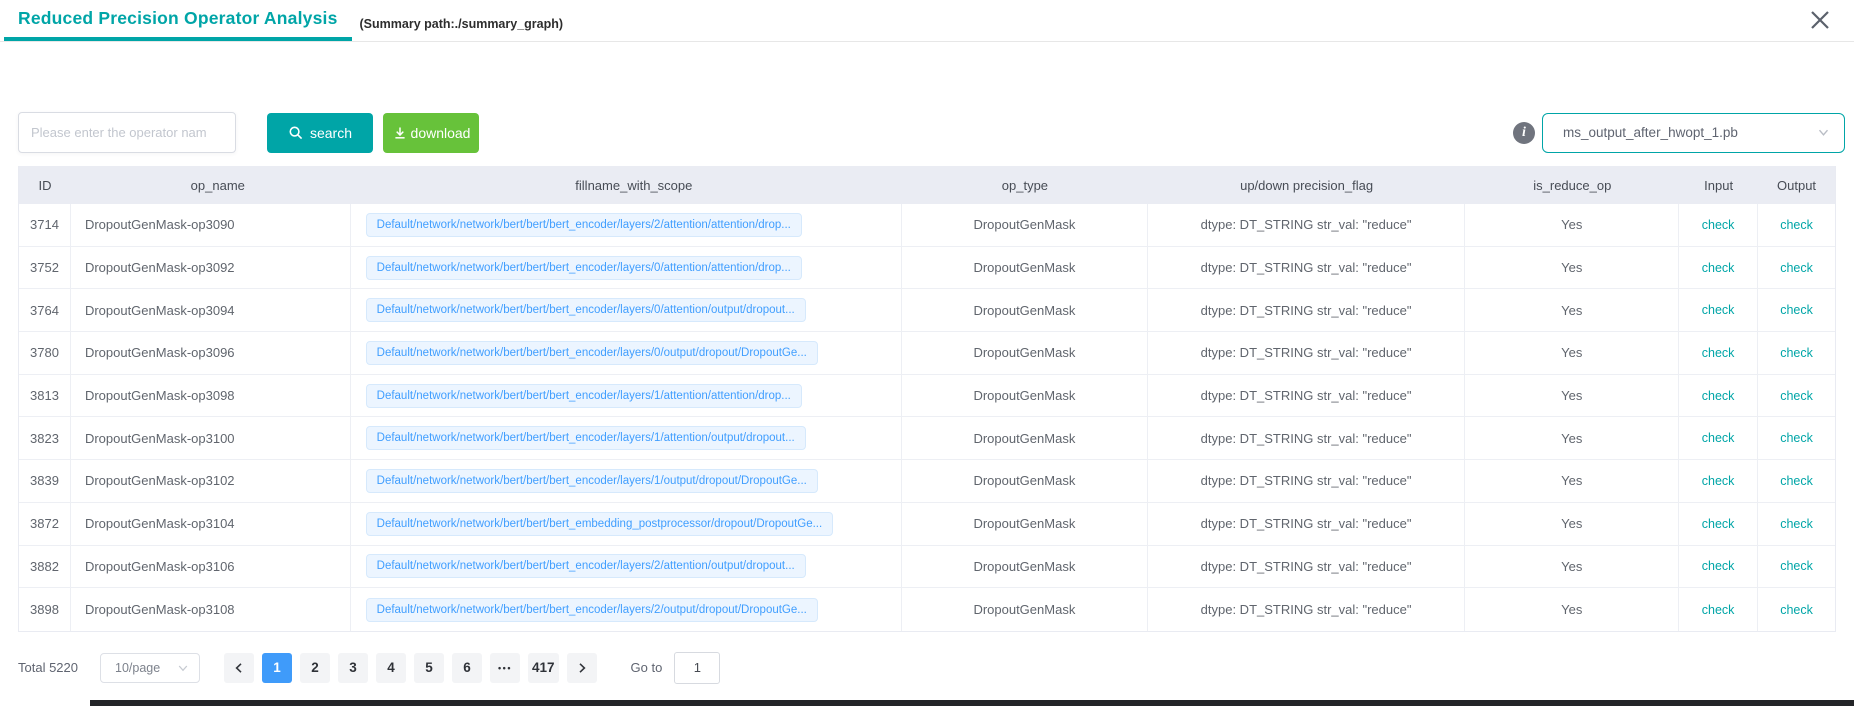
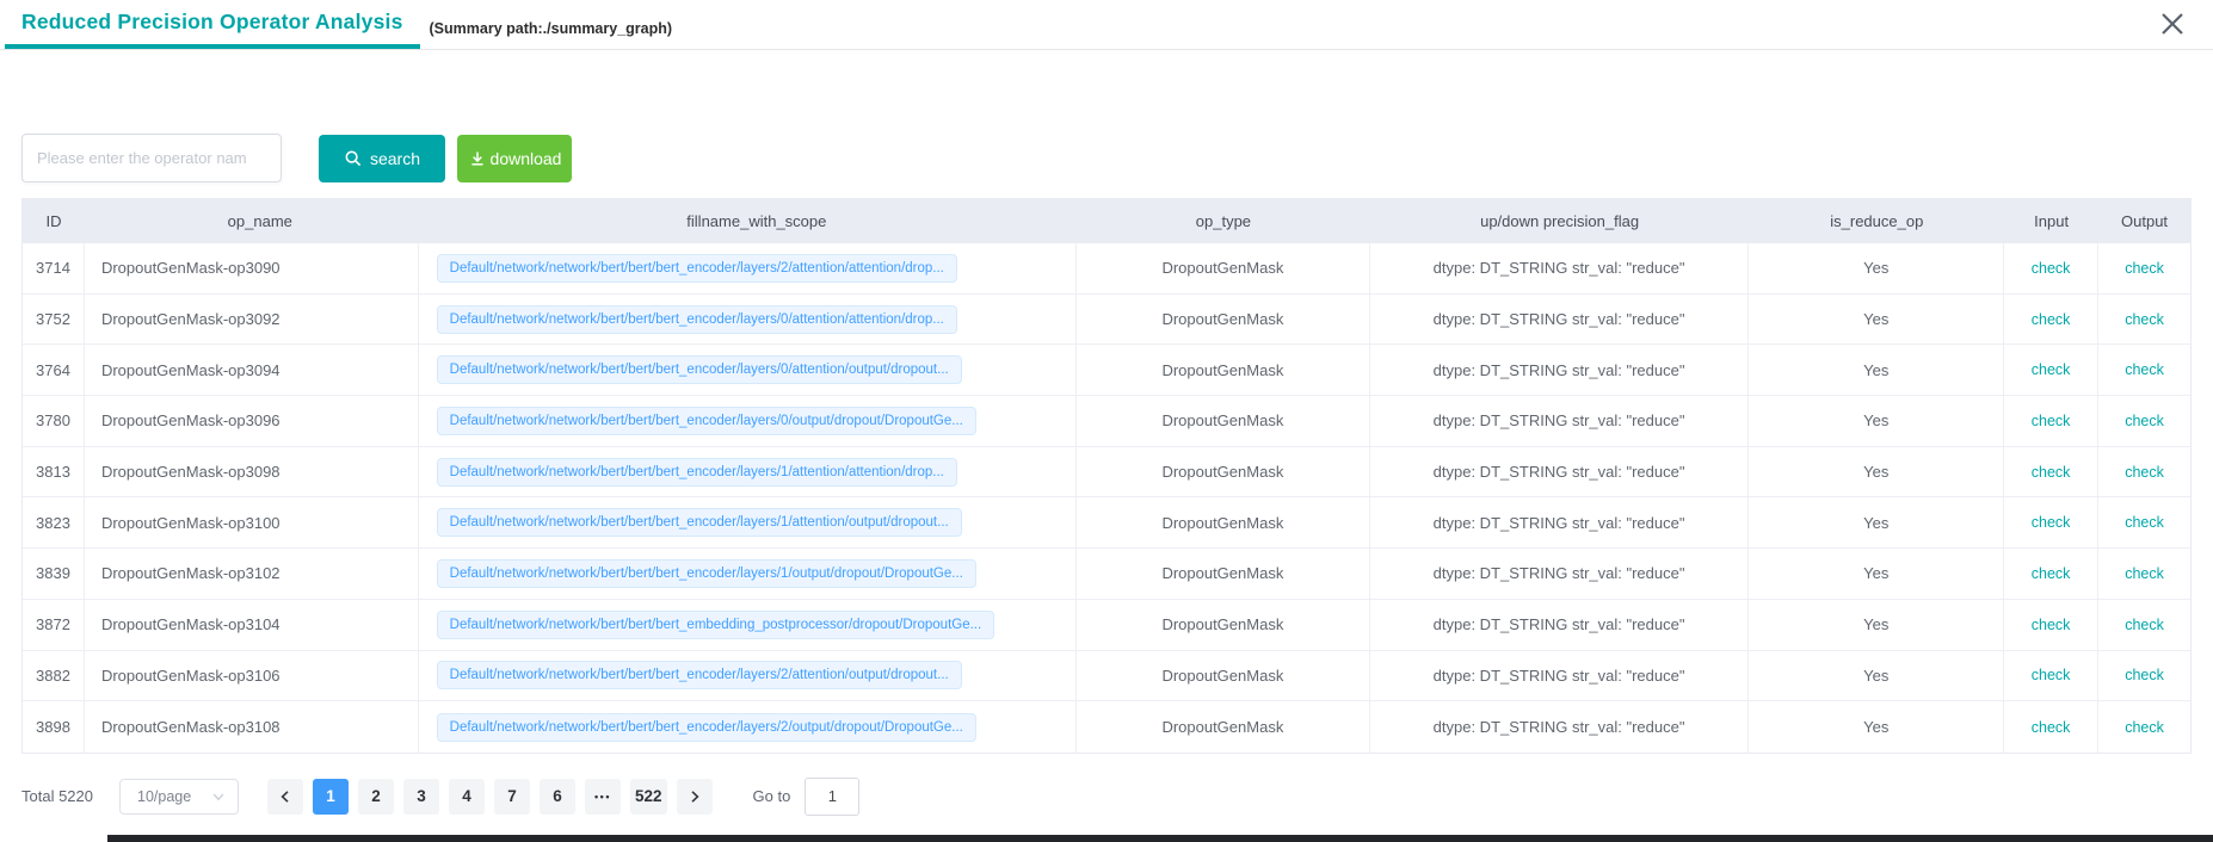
  Reduced Precision Operator Analysis
  (Summary path:./summary_graph)
  Please enter the operator nam
  search
  download
- i
- ms_output_after_hwopt_1.pb
  ID
  op_name
  fillname_with_scope
  op_type
  up/down precision_flag
  is_reduce_op
  Input
  Output
  3714
  DropoutGenMask-op3090
  Default/network/network/bert/bert/bert_encoder/layers/2/attention/attention/drop...
  DropoutGenMask
  dtype: DT_STRING str_val: "reduce"
  Yes
  check
  check
  3752
  DropoutGenMask-op3092
  Default/network/network/bert/bert/bert_encoder/layers/0/attention/attention/drop...
  DropoutGenMask
  dtype: DT_STRING str_val: "reduce"
  Yes
  check
  check
  3764
  DropoutGenMask-op3094
  Default/network/network/bert/bert/bert_encoder/layers/0/attention/output/dropout...
  DropoutGenMask
  dtype: DT_STRING str_val: "reduce"
  Yes
  check
  check
  3780
  DropoutGenMask-op3096
  Default/network/network/bert/bert/bert_encoder/layers/0/output/dropout/DropoutGe...
  DropoutGenMask
  dtype: DT_STRING str_val: "reduce"
  Yes
  check
  check
  3813
  DropoutGenMask-op3098
  Default/network/network/bert/bert/bert_encoder/layers/1/attention/attention/drop...
  DropoutGenMask
  dtype: DT_STRING str_val: "reduce"
  Yes
  check
  check
  3823
  DropoutGenMask-op3100
  Default/network/network/bert/bert/bert_encoder/layers/1/attention/output/dropout...
  DropoutGenMask
  dtype: DT_STRING str_val: "reduce"
  Yes
  check
  check
  3839
  DropoutGenMask-op3102
  Default/network/network/bert/bert/bert_encoder/layers/1/output/dropout/DropoutGe...
  DropoutGenMask
  dtype: DT_STRING str_val: "reduce"
  Yes
  check
  check
  3872
  DropoutGenMask-op3104
  Default/network/network/bert/bert/bert_embedding_postprocessor/dropout/DropoutGe...
  DropoutGenMask
  dtype: DT_STRING str_val: "reduce"
  Yes
  check
  check
  3882
  DropoutGenMask-op3106
  Default/network/network/bert/bert/bert_encoder/layers/2/attention/output/dropout...
  DropoutGenMask
  dtype: DT_STRING str_val: "reduce"
  Yes
  check
  check
  3898
  DropoutGenMask-op3108
  Default/network/network/bert/bert/bert_encoder/layers/2/output/dropout/DropoutGe...
  DropoutGenMask
  dtype: DT_STRING str_val: "reduce"
  Yes
  check
  check
  Total 5220
  10/page
  1
  2
  3
  4
- 5
+ 7
  6
  •••
- 417
+ 522
  Go to
  1
